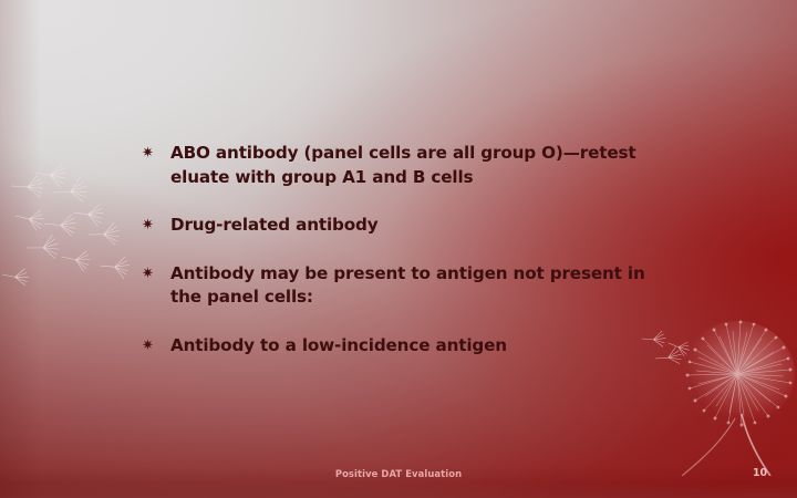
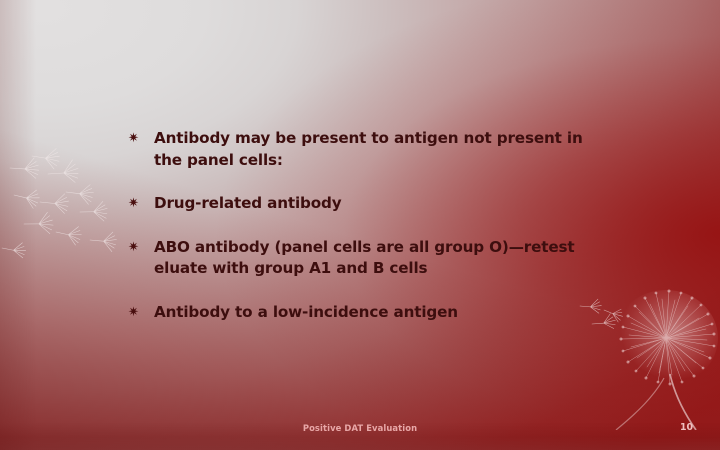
  ✷
- ABO antibody (panel cells are all group O)—retest eluate with group A1 and B cells
+ Antibody may be present to antigen not present in the panel cells:
  ✷
  Drug-related antibody
  ✷
- Antibody may be present to antigen not present in the panel cells:
+ ABO antibody (panel cells are all group O)—retest eluate with group A1 and B cells
  ✷
  Antibody to a low-incidence antigen
  Positive DAT Evaluation
  10
